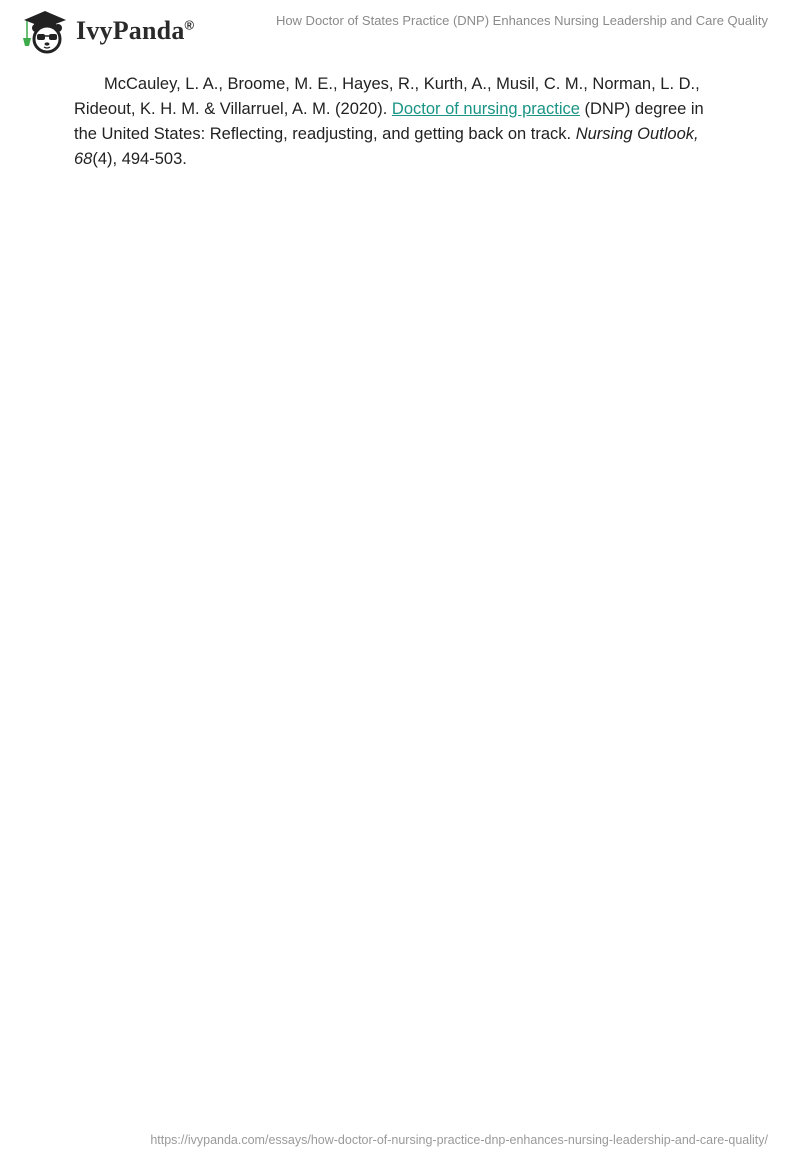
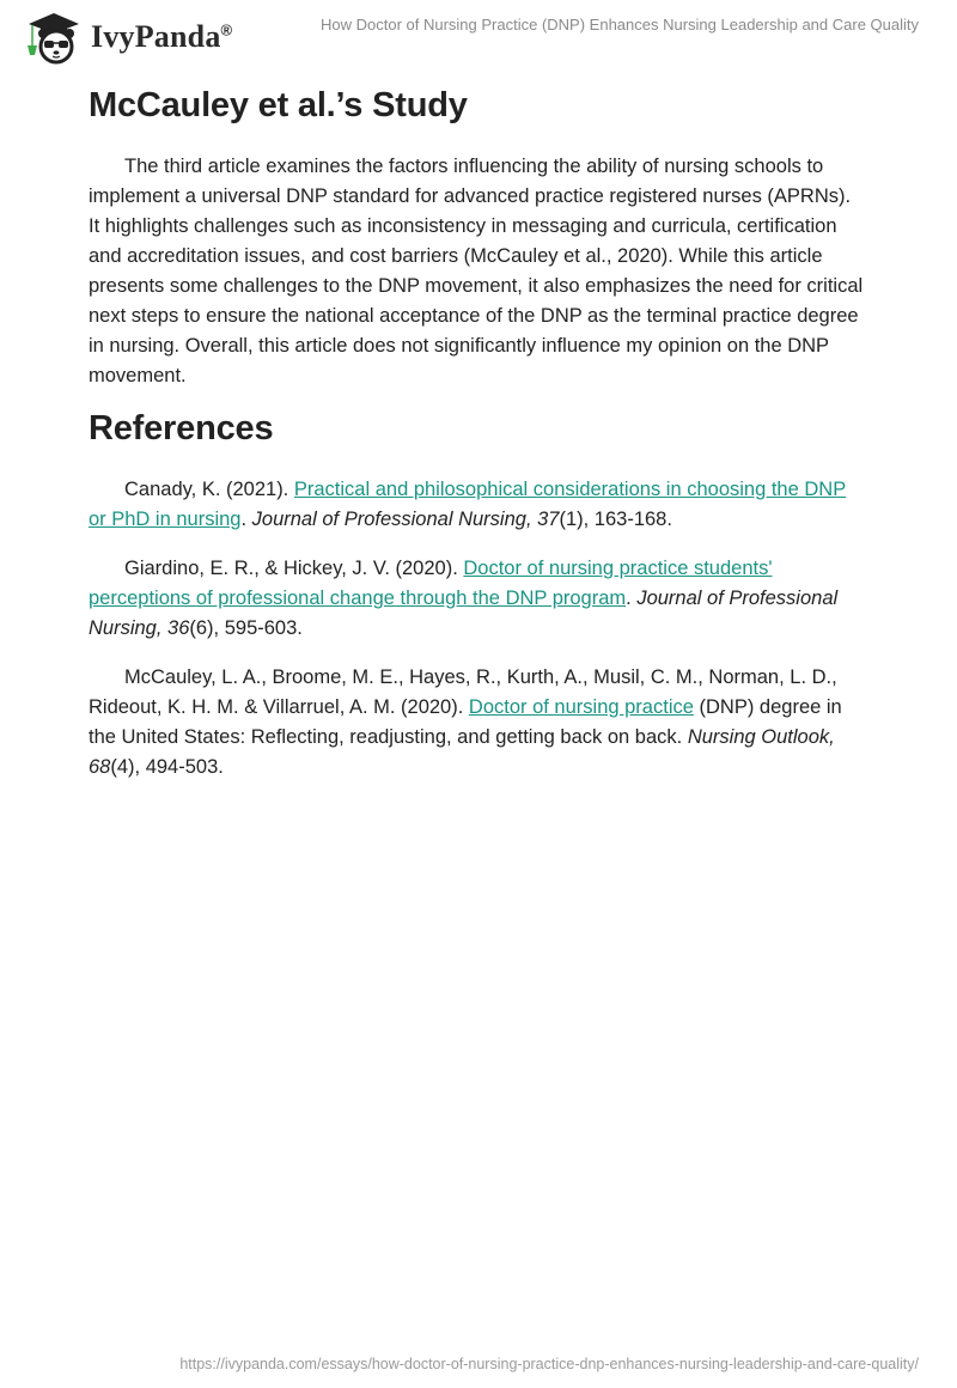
  IvyPanda®
- How Doctor of States Practice (DNP) Enhances Nursing Leadership and Care Quality
+ How Doctor of Nursing Practice (DNP) Enhances Nursing Leadership and Care Quality
+ McCauley et al.’s Study
+ The third article examines the factors influencing the ability of nursing schools to implement a universal DNP standard for advanced practice registered nurses (APRNs). It highlights challenges such as inconsistency in messaging and curricula, certification and accreditation issues, and cost barriers (McCauley et al., 2020). While this article presents some challenges to the DNP movement, it also emphasizes the need for critical next steps to ensure the national acceptance of the DNP as the terminal practice degree in nursing. Overall, this article does not significantly influence my opinion on the DNP movement.
+ References
+ Canady, K. (2021). Practical and philosophical considerations in choosing the DNP or PhD in nursing. Journal of Professional Nursing, 37(1), 163-168.
+ Giardino, E. R., & Hickey, J. V. (2020). Doctor of nursing practice students' perceptions of professional change through the DNP program. Journal of Professional Nursing, 36(6), 595-603.
- McCauley, L. A., Broome, M. E., Hayes, R., Kurth, A., Musil, C. M., Norman, L. D., Rideout, K. H. M. & Villarruel, A. M. (2020). Doctor of nursing practice (DNP) degree in the United States: Reflecting, readjusting, and getting back on track. Nursing Outlook, 68(4), 494-503.
+ McCauley, L. A., Broome, M. E., Hayes, R., Kurth, A., Musil, C. M., Norman, L. D., Rideout, K. H. M. & Villarruel, A. M. (2020). Doctor of nursing practice (DNP) degree in the United States: Reflecting, readjusting, and getting back on back. Nursing Outlook, 68(4), 494-503.
  https://ivypanda.com/essays/how-doctor-of-nursing-practice-dnp-enhances-nursing-leadership-and-care-quality/
